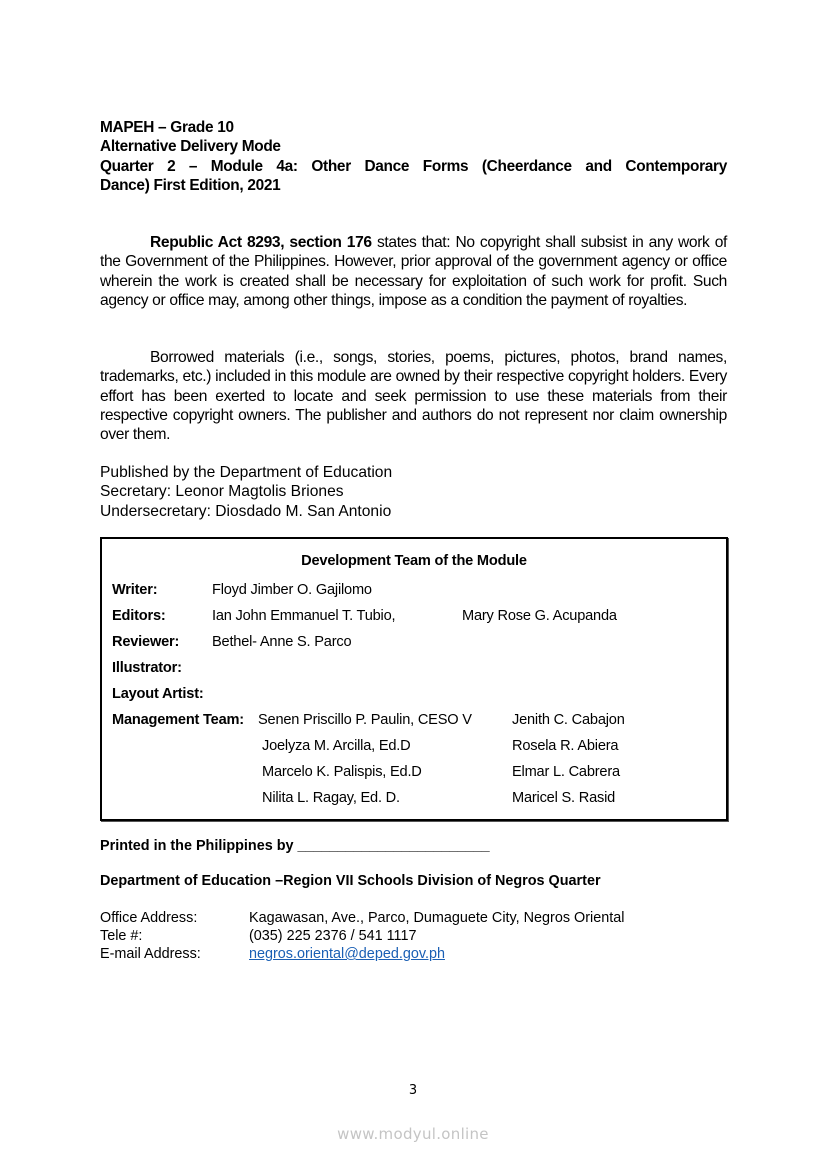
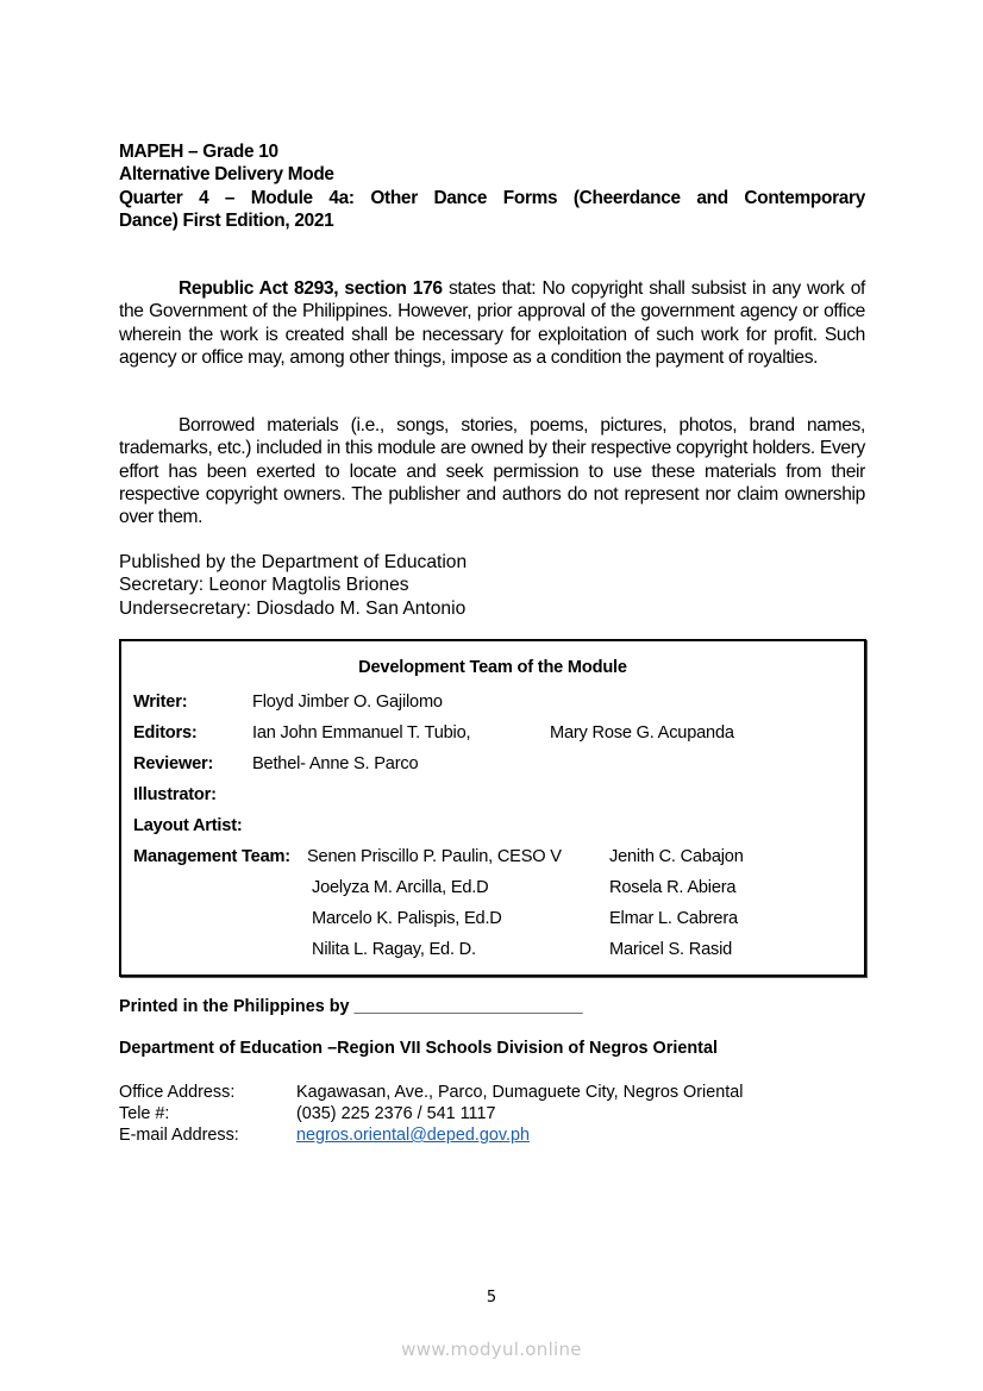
  MAPEH – Grade 10
  Alternative Delivery Mode
- Quarter 2 – Module 4a: Other Dance Forms (Cheerdance and Contemporary
+ Quarter 4 – Module 4a: Other Dance Forms (Cheerdance and Contemporary
  Dance) First Edition, 2021
  Republic Act 8293, section 176 states that: No copyright shall subsist in any work of the Government of the Philippines. However, prior approval of the government agency or office wherein the work is created shall be necessary for exploitation of such work for profit. Such agency or office may, among other things, impose as a condition the payment of royalties.
  Borrowed materials (i.e., songs, stories, poems, pictures, photos, brand names, trademarks, etc.) included in this module are owned by their respective copyright holders. Every effort has been exerted to locate and seek permission to use these materials from their respective copyright owners. The publisher and authors do not represent nor claim ownership over them.
  Published by the Department of Education
  Secretary: Leonor Magtolis Briones
  Undersecretary: Diosdado M. San Antonio
  Development Team of the Module
  Writer:
  Floyd Jimber O. Gajilomo
  Editors:
  Ian John Emmanuel T. Tubio,
  Mary Rose G. Acupanda
  Reviewer:
  Bethel- Anne S. Parco
  Illustrator:
  Layout Artist:
  Management Team:
  Senen Priscillo P. Paulin, CESO V
  Jenith C. Cabajon
  Joelyza M. Arcilla, Ed.D
  Rosela R. Abiera
  Marcelo K. Palispis, Ed.D
  Elmar L. Cabrera
  Nilita L. Ragay, Ed. D.
  Maricel S. Rasid
  Printed in the Philippines by ________________________
- Department of Education –Region VII Schools Division of Negros Quarter
+ Department of Education –Region VII Schools Division of Negros Oriental
  Office Address:
  Kagawasan, Ave., Parco, Dumaguete City, Negros Oriental
  Tele #:
  (035) 225 2376 / 541 1117
  E-mail Address:
  negros.oriental@deped.gov.ph
- 3
+ 5
  www.modyul.online
